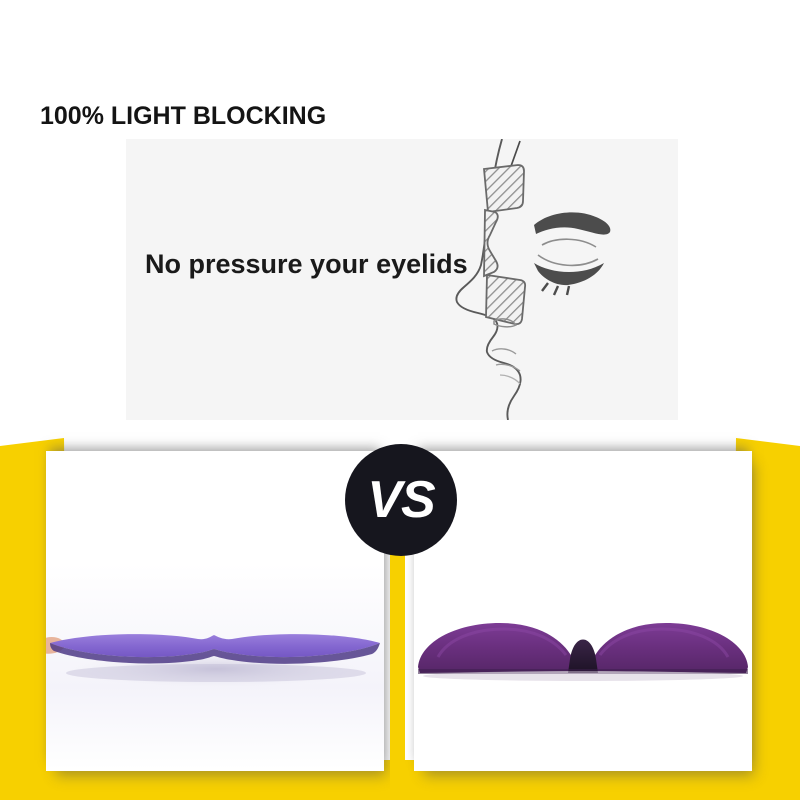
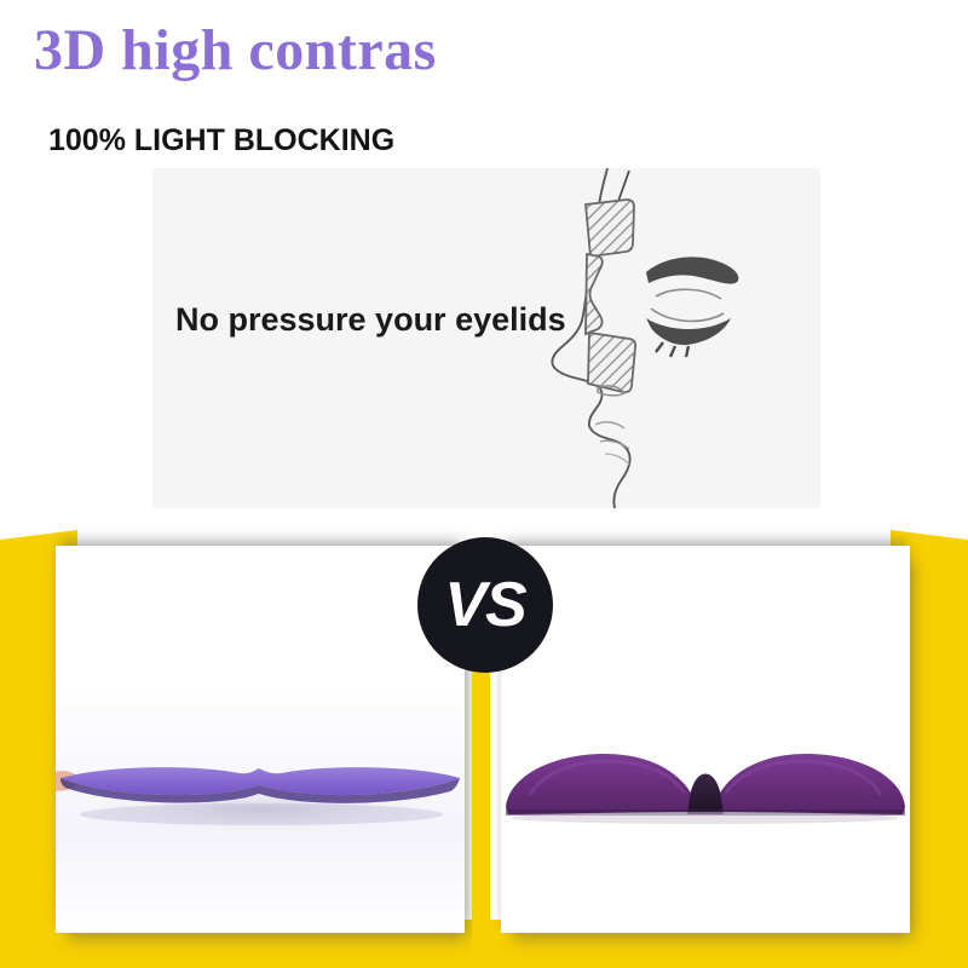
+ 3D high contras
  100% LIGHT BLOCKING
  No pressure your eyelids
  VS
